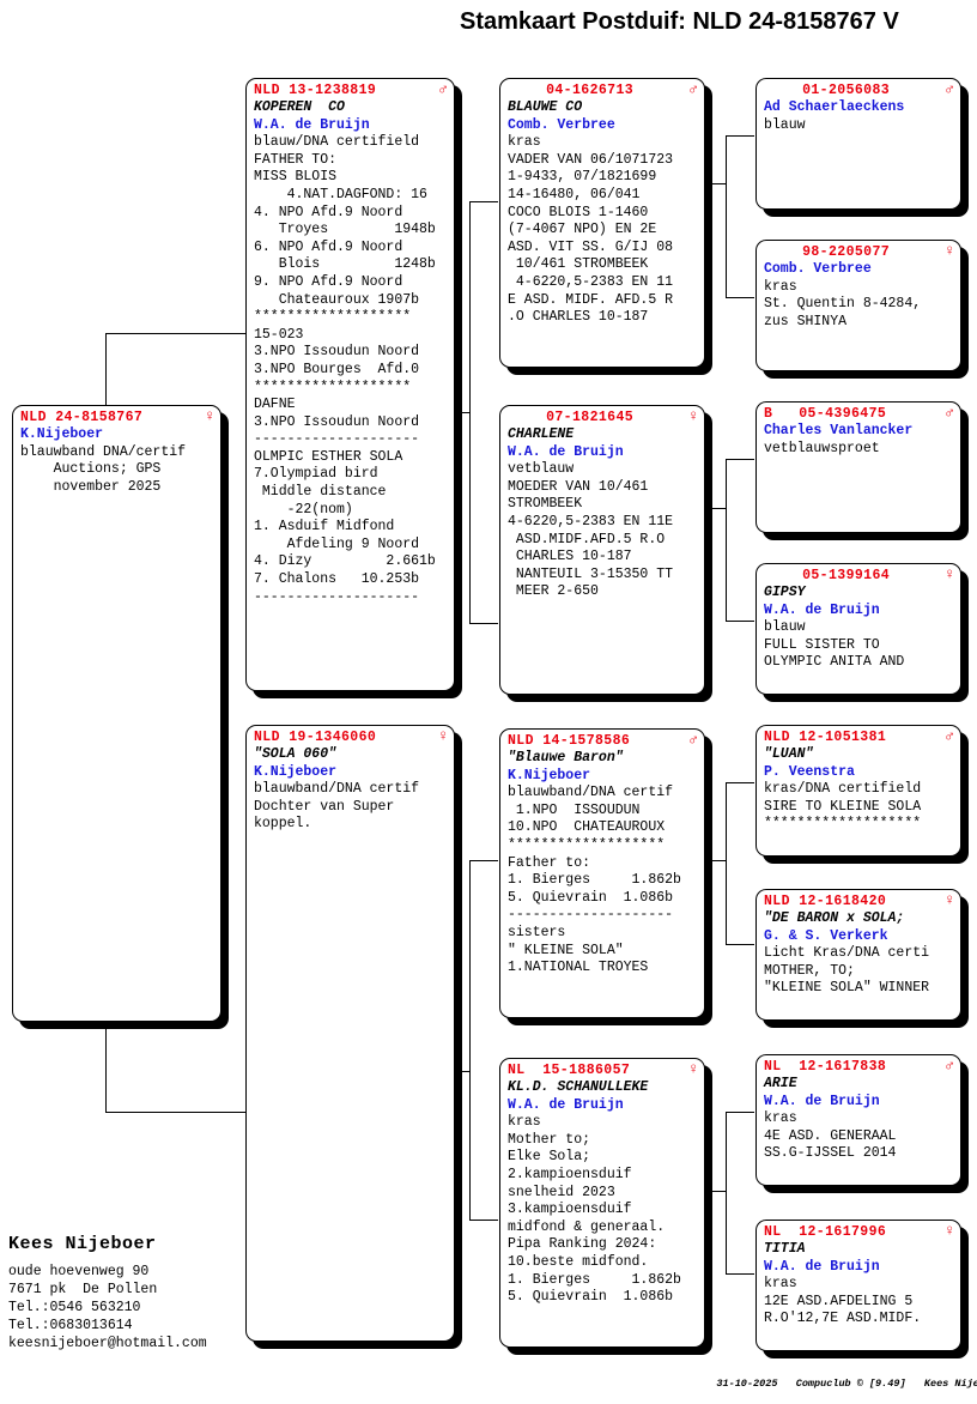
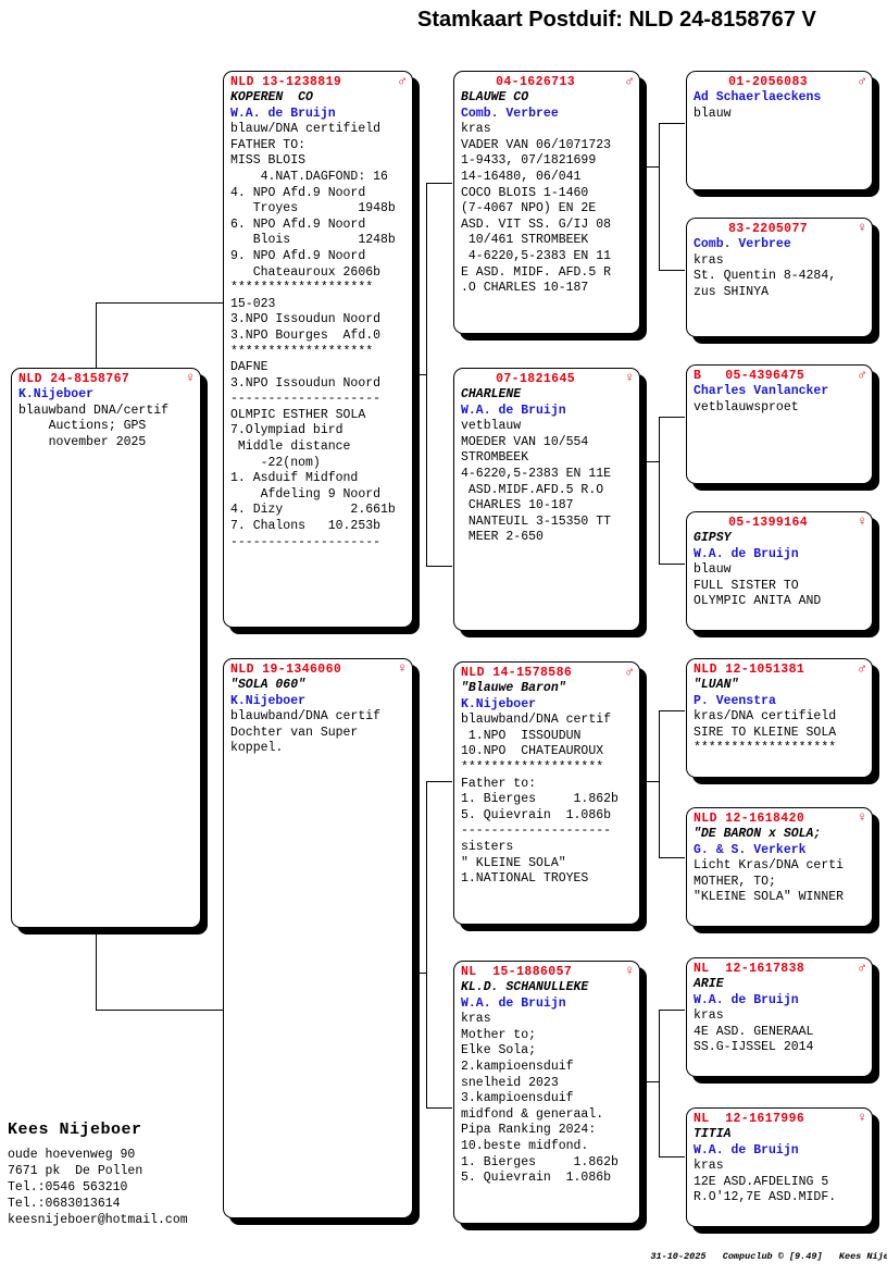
  Stamkaart Postduif: NLD 24-8158767 V
  NLD 24-8158767
  ♀
  K.Nijeboer
  blauwband DNA/certif
  Auctions; GPS
  november 2025
  NLD 13-1238819
  ♂
  KOPEREN CO
  W.A. de Bruijn
  blauw/DNA certifield
  FATHER TO:
  MISS BLOIS
  4.NAT.DAGFOND: 16
  4. NPO Afd.9 Noord
  Troyes 1948b
  6. NPO Afd.9 Noord
  Blois 1248b
  9. NPO Afd.9 Noord
- Chateauroux 1907b
+ Chateauroux 2606b
  *******************
  15-023
  3.NPO Issoudun Noord
  3.NPO Bourges Afd.0
  *******************
  DAFNE
  3.NPO Issoudun Noord
  --------------------
  OLMPIC ESTHER SOLA
  7.Olympiad bird
  Middle distance
  -22(nom)
  1. Asduif Midfond
  Afdeling 9 Noord
  4. Dizy 2.661b
  7. Chalons 10.253b
  --------------------
  NLD 19-1346060
  ♀
  "SOLA 060"
  K.Nijeboer
  blauwband/DNA certif
  Dochter van Super
  koppel.
  04-1626713
  ♂
  BLAUWE CO
  Comb. Verbree
  kras
  VADER VAN 06/1071723
  1-9433, 07/1821699
  14-16480, 06/041
  COCO BLOIS 1-1460
  (7-4067 NPO) EN 2E
  ASD. VIT SS. G/IJ 08
  10/461 STROMBEEK
  4-6220,5-2383 EN 11
  E ASD. MIDF. AFD.5 R
  .O CHARLES 10-187
  07-1821645
  ♀
  CHARLENE
  W.A. de Bruijn
  vetblauw
- MOEDER VAN 10/461
+ MOEDER VAN 10/554
  STROMBEEK
  4-6220,5-2383 EN 11E
  ASD.MIDF.AFD.5 R.O
  CHARLES 10-187
  NANTEUIL 3-15350 TT
  MEER 2-650
  NLD 14-1578586
  ♂
  "Blauwe Baron"
  K.Nijeboer
  blauwband/DNA certif
  1.NPO ISSOUDUN
  10.NPO CHATEAUROUX
  *******************
  Father to:
  1. Bierges 1.862b
  5. Quievrain 1.086b
  --------------------
  sisters
  " KLEINE SOLA"
  1.NATIONAL TROYES
  NL 15-1886057
  ♀
  KL.D. SCHANULLEKE
  W.A. de Bruijn
  kras
  Mother to;
  Elke Sola;
  2.kampioensduif
  snelheid 2023
  3.kampioensduif
  midfond & generaal.
  Pipa Ranking 2024:
  10.beste midfond.
  1. Bierges 1.862b
  5. Quievrain 1.086b
  01-2056083
  ♂
  Ad Schaerlaeckens
  blauw
- 98-2205077
+ 83-2205077
  ♀
  Comb. Verbree
  kras
  St. Quentin 8-4284,
  zus SHINYA
  B 05-4396475
  ♂
  Charles Vanlancker
  vetblauwsproet
  05-1399164
  ♀
  GIPSY
  W.A. de Bruijn
  blauw
  FULL SISTER TO
  OLYMPIC ANITA AND
  NLD 12-1051381
  ♂
  "LUAN"
  P. Veenstra
  kras/DNA certifield
  SIRE TO KLEINE SOLA
  *******************
  NLD 12-1618420
  ♀
  "DE BARON x SOLA;
  G. & S. Verkerk
  Licht Kras/DNA certi
  MOTHER, TO;
  "KLEINE SOLA" WINNER
  NL 12-1617838
  ♂
  ARIE
  W.A. de Bruijn
  kras
  4E ASD. GENERAAL
  SS.G-IJSSEL 2014
  NL 12-1617996
  ♀
  TITIA
  W.A. de Bruijn
  kras
  12E ASD.AFDELING 5
  R.O'12,7E ASD.MIDF.
  Kees Nijeboer
  oude hoevenweg 90
  7671 pk De Pollen
  Tel.:0546 563210
  Tel.:0683013614
  keesnijeboer@hotmail.com
  31-10-2025 Compuclub © [9.49] Kees Nije
